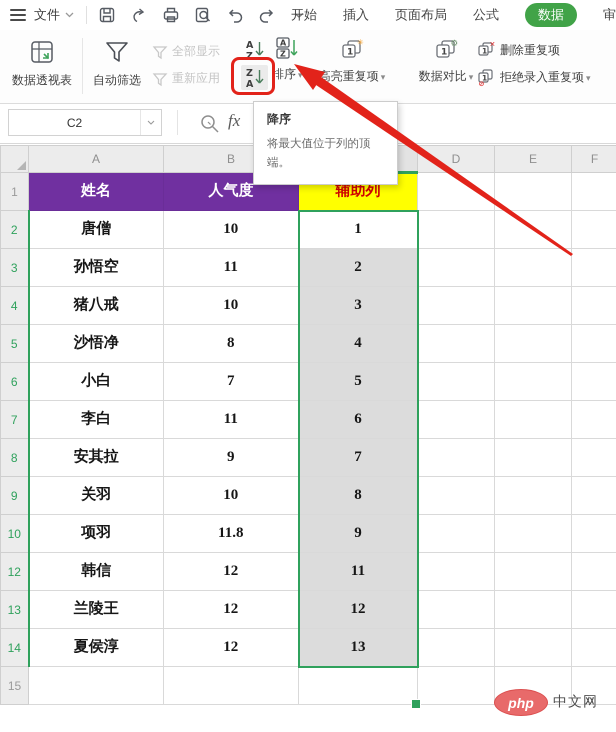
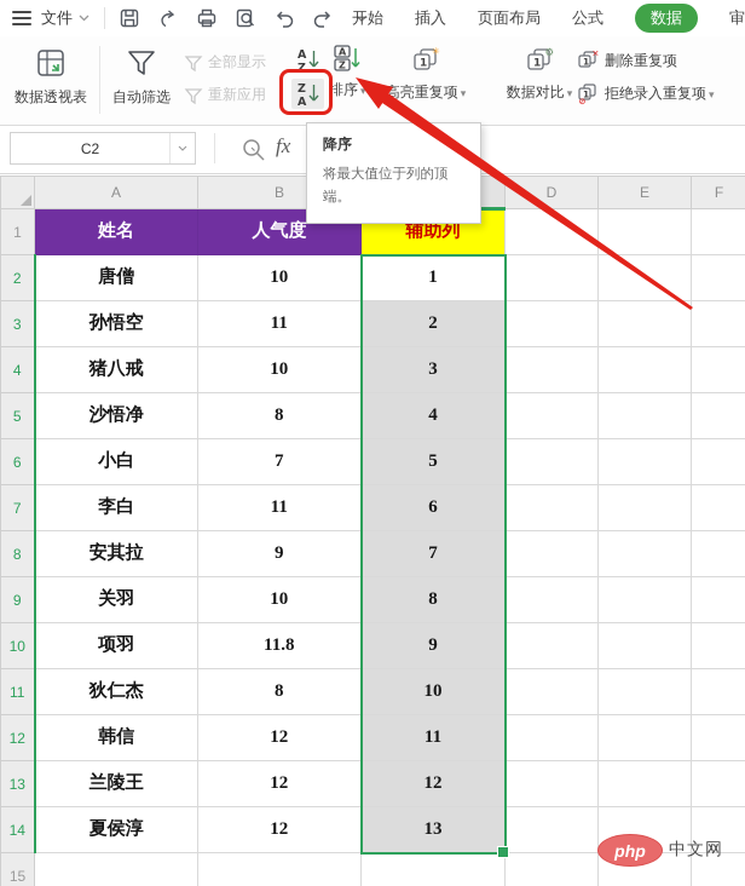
  文件
  开始
  插入
  页面布局
  公式
  数据
  数据透视表
  自动筛选
  全部显示
  重新应用
  A
  Z
  Z
  A
  A
  Z
  排序 ▾
  1
  ✳
  高亮重复项 ▾
  1
  ⚙
  数据对比 ▾
  1
  ✕
  删除重复项
  1
  ⊘
  拒绝录入重复项 ▾
  C2
  fx
  	A	B		D	E	F
  1	姓名	人气度	辅助列
  2	唐僧	10	1
  3	孙悟空	11	2
  4	猪八戒	10	3
  5	沙悟净	8	4
  6	小白	7	5
  7	李白	11	6
  8	安其拉	9	7
  9	关羽	10	8
  10	项羽	11.8	9
+ 11	狄仁杰	8	10
  12	韩信	12	11
  13	兰陵王	12	12
  14	夏侯淳	12	13
  15
  降序
  将最大值位于列的顶端。
  php
  中文网
